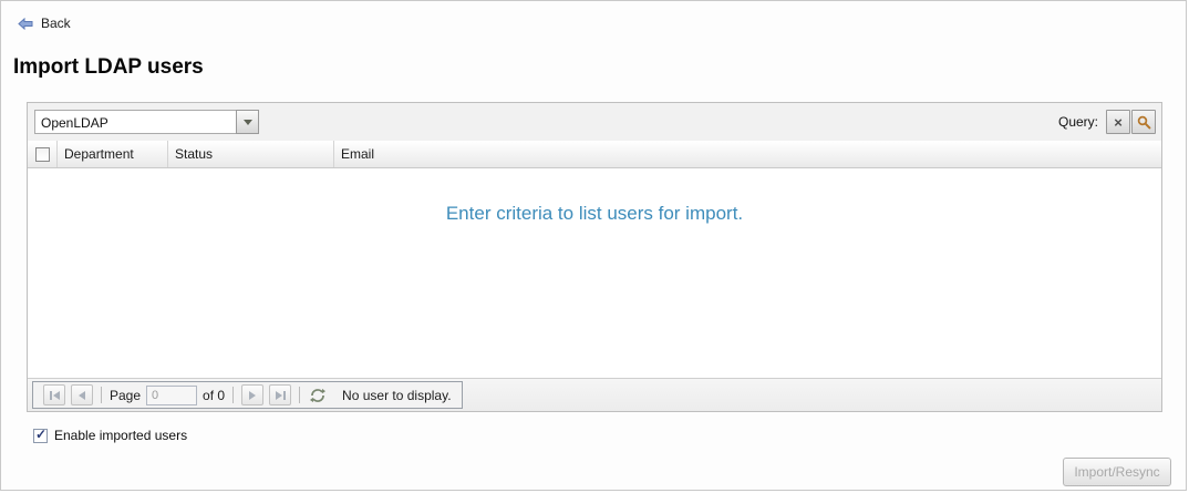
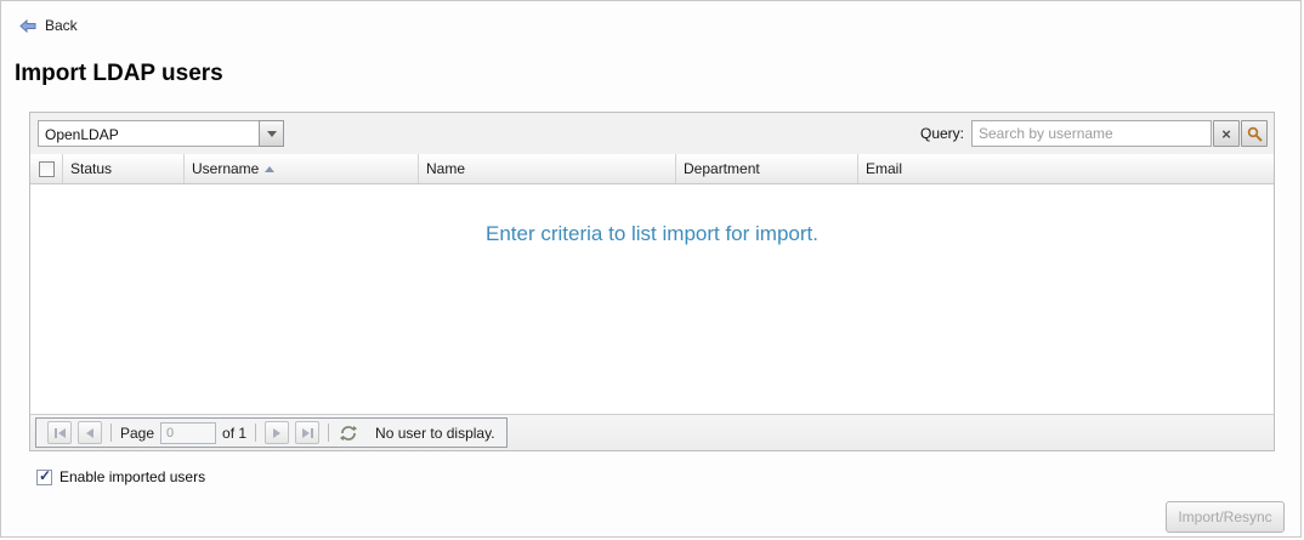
  Back
  Import LDAP users
  OpenLDAP
  Query:
+ Search by username
  ×
- Department
+ Status
+ Username
+ Name
- Status
+ Department
  Email
- Enter criteria to list users for import.
+ Enter criteria to list import for import.
  Page
  0
- of 0
+ of 1
  No user to display.
  ✓
  Enable imported users
  Import/Resync
